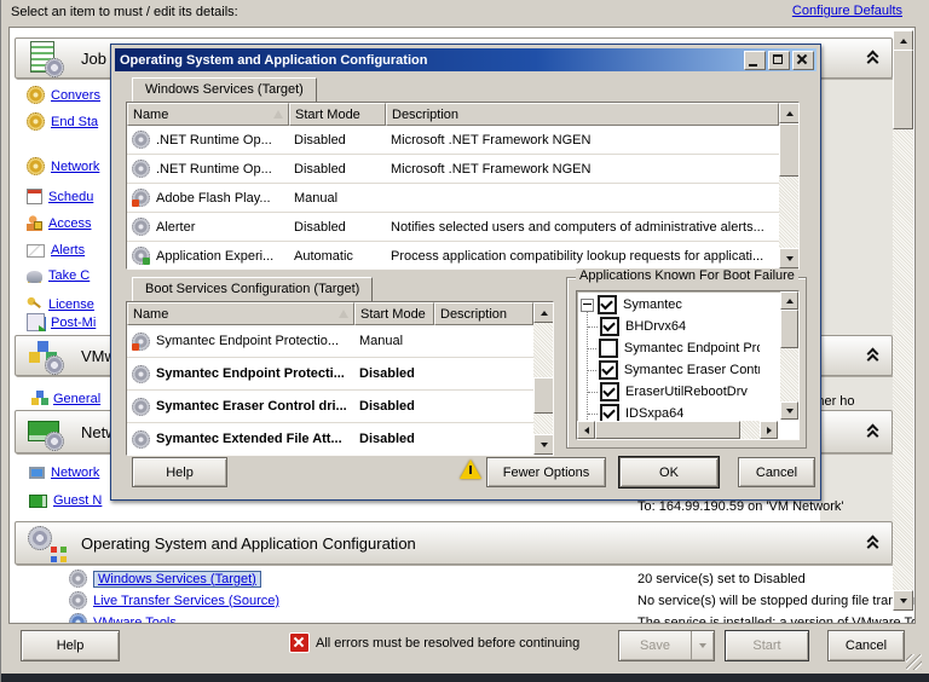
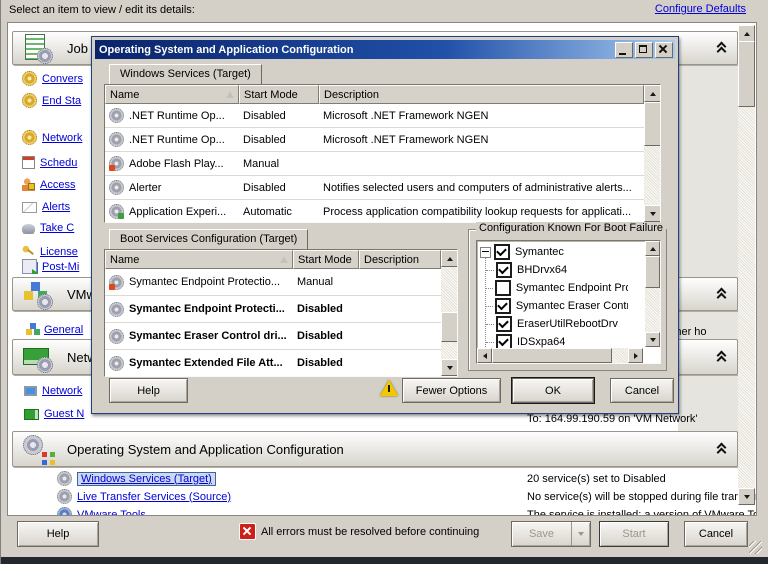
- Select an item to must / edit its details:
+ Select an item to view / edit its details:
  Configure Defaults
  Job
  Convers
  End Sta
  Network
  Schedu
  Access
  Alerts
  Take C
  License
  Post-Mi
  General
  Network
  Guest N
  To: 164.99.190.59 on 'VM Network'
  Operating System and Application Configuration
  Windows Services (Target)
  20 service(s) set to Disabled
  Live Transfer Services (Source)
  No service(s) will be stopped during file tra
  VMware Tools
  Operating System and Application Configuration
  Windows Services (Target)
  Name
  Start Mode
  Description
  .NET Runtime Op...
  Disabled
  Microsoft .NET Framework NGEN
  .NET Runtime Op...
  Disabled
  Microsoft .NET Framework NGEN
  Adobe Flash Play...
  Manual
  Alerter
  Disabled
  Notifies selected users and computers of administrative alerts...
  Application Experi...
  Automatic
  Process application compatibility lookup requests for applicati...
  Boot Services Configuration (Target)
  Name
  Start Mode
  Description
  Symantec Endpoint Protectio...
  Manual
  Symantec Endpoint Protecti...
  Disabled
  Symantec Eraser Control dri...
  Disabled
  Symantec Extended File Att...
  Disabled
- Applications Known For Boot Failure
+ Configuration Known For Boot Failure
  Symantec
  BHDrvx64
  Symantec Endpoint Pr
  Symantec Eraser Cont
  EraserUtilRebootDrv
  IDSxpa64
  Help
  Fewer Options
  OK
  Cancel
  Help
  All errors must be resolved before continuing
  Save
  Start
  Cancel
